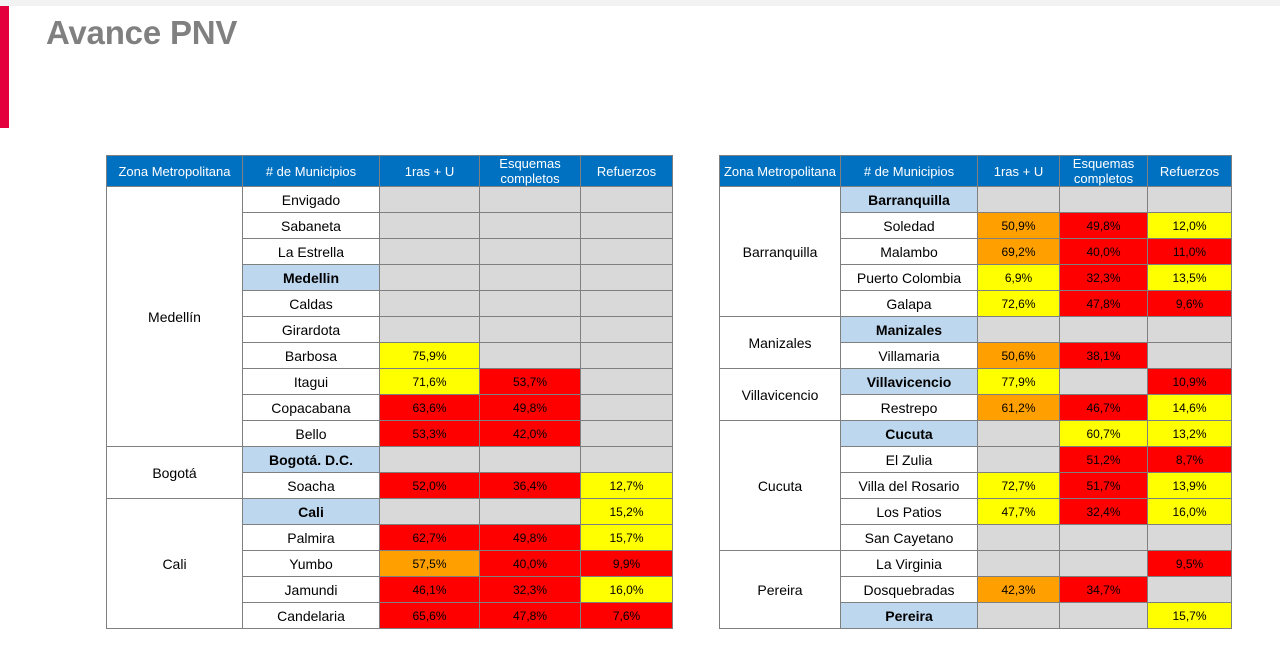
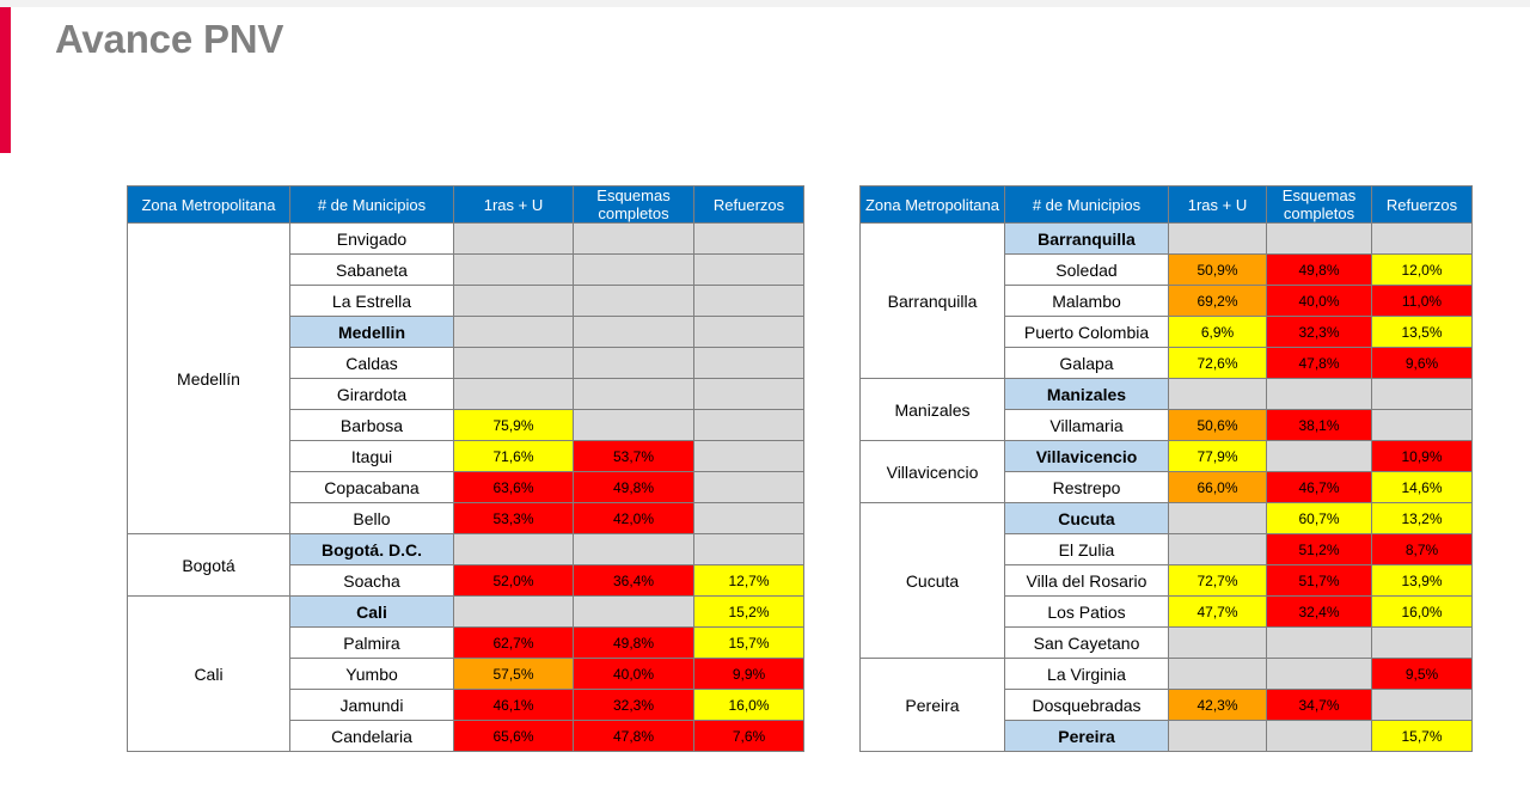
  Avance PNV
  Zona Metropolitana	# de Municipios	1ras + U	Esquemas completos	Refuerzos
  Medellín	Envigado
  Sabaneta
  La Estrella
  Medellin
  Caldas
  Girardota
  Barbosa	75,9%
  Itagui	71,6%	53,7%
  Copacabana	63,6%	49,8%
  Bello	53,3%	42,0%
  Bogotá	Bogotá. D.C.
  Soacha	52,0%	36,4%	12,7%
  Cali	Cali			15,2%
  Palmira	62,7%	49,8%	15,7%
  Yumbo	57,5%	40,0%	9,9%
  Jamundi	46,1%	32,3%	16,0%
  Candelaria	65,6%	47,8%	7,6%
  Zona Metropolitana	# de Municipios	1ras + U	Esquemas completos	Refuerzos
  Barranquilla	Barranquilla
  Soledad	50,9%	49,8%	12,0%
  Malambo	69,2%	40,0%	11,0%
  Puerto Colombia	6,9%	32,3%	13,5%
  Galapa	72,6%	47,8%	9,6%
  Manizales	Manizales
  Villamaria	50,6%	38,1%
  Villavicencio	Villavicencio	77,9%		10,9%
- Restrepo	61,2%	46,7%	14,6%
+ Restrepo	66,0%	46,7%	14,6%
  Cucuta	Cucuta		60,7%	13,2%
  El Zulia		51,2%	8,7%
  Villa del Rosario	72,7%	51,7%	13,9%
  Los Patios	47,7%	32,4%	16,0%
  San Cayetano
  Pereira	La Virginia			9,5%
  Dosquebradas	42,3%	34,7%
  Pereira			15,7%
